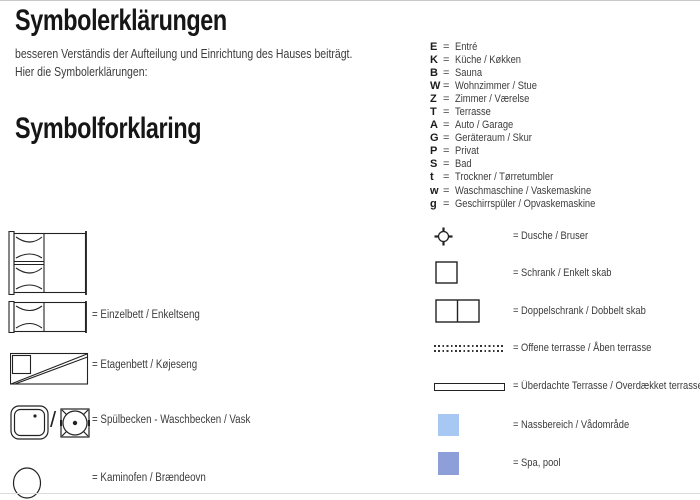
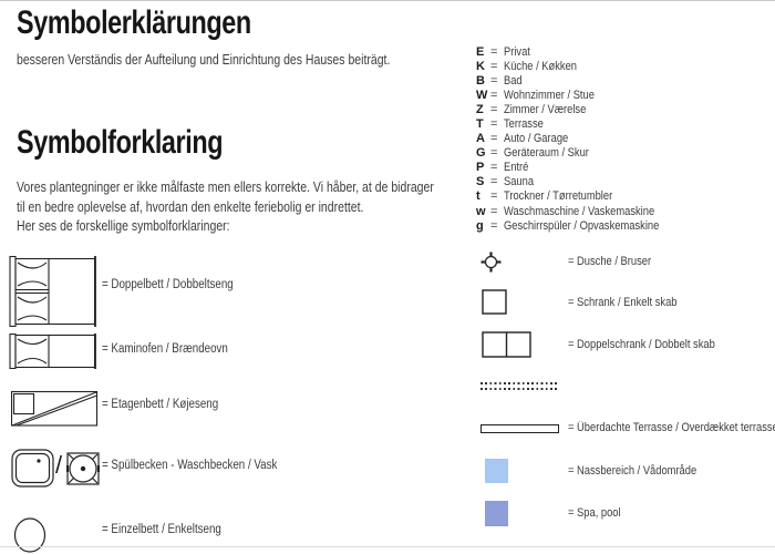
  Symbolerklärungen
  besseren Verständis der Aufteilung und Einrichtung des Hauses beiträgt.
- Hier die Symbolerklärungen:
  Symbolforklaring
+ Vores plantegninger er ikke målfaste men ellers korrekte. Vi håber, at de bidrager
+ til en bedre oplevelse af, hvordan den enkelte feriebolig er indrettet.
+ Her ses de forskellige symbolforklaringer:
  E
  =
- Entré
+ Privat
  K
  =
  Küche / Køkken
  B
  =
- Sauna
+ Bad
  W
  =
  Wohnzimmer / Stue
  Z
  =
  Zimmer / Værelse
  T
  =
  Terrasse
  A
  =
  Auto / Garage
  G
  =
  Geräteraum / Skur
  P
  =
- Privat
+ Entré
  S
  =
- Bad
+ Sauna
  t
  =
  Trockner / Tørretumbler
  w
  =
  Waschmaschine / Vaskemaskine
  g
  =
  Geschirrspüler / Opvaskemaskine
+ = Doppelbett / Dobbeltseng
- = Einzelbett / Enkeltseng
+ = Kaminofen / Brændeovn
  = Etagenbett / Køjeseng
  /
  = Spülbecken - Waschbecken / Vask
- = Kaminofen / Brændeovn
+ = Einzelbett / Enkeltseng
  = Dusche / Bruser
  = Schrank / Enkelt skab
  = Doppelschrank / Dobbelt skab
- = Offene terrasse / Åben terrasse
  = Überdachte Terrasse / Overdækket terrass
  = Nassbereich / Vådområde
  = Spa, pool
